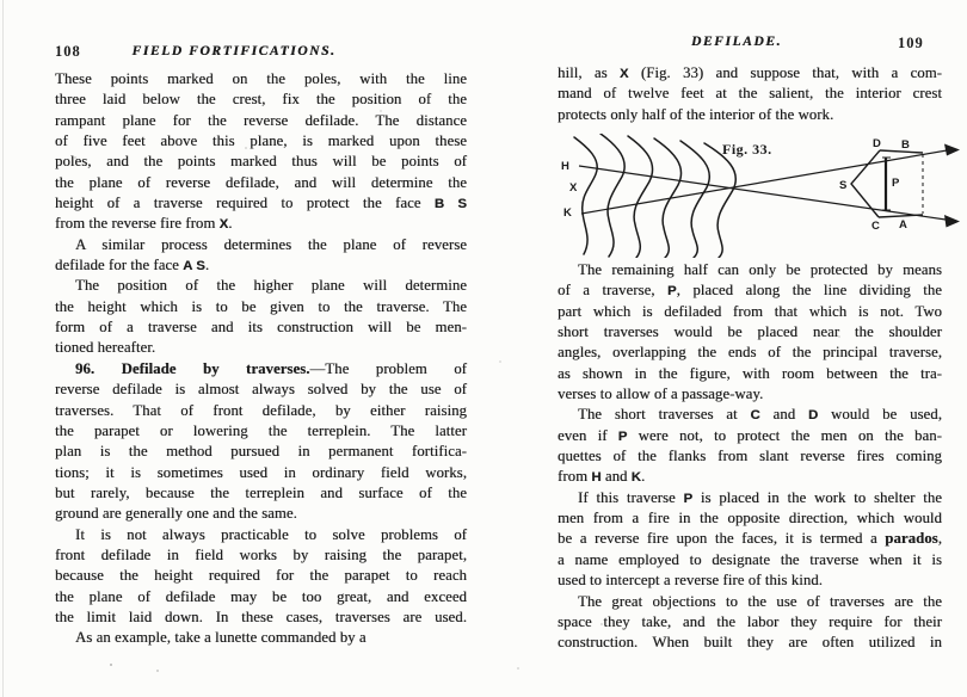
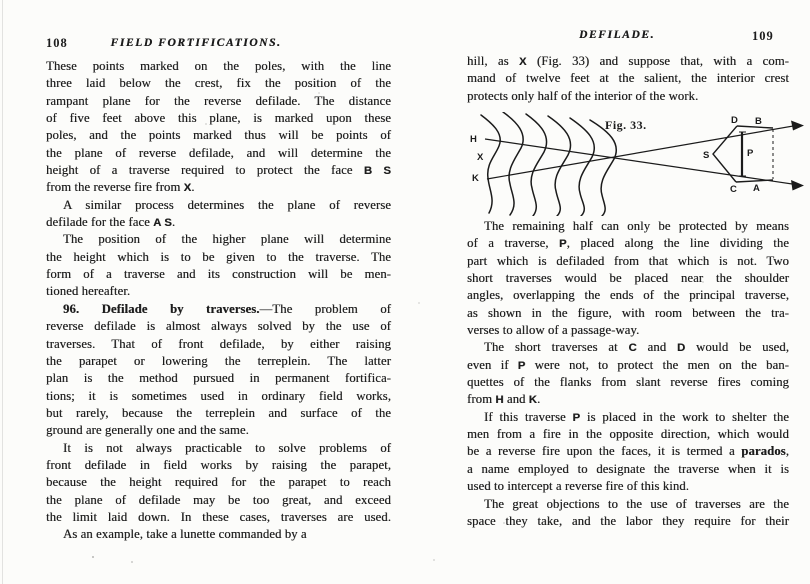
  108
  FIELD FORTIFICATIONS.
  These points marked on the poles, with the line
  three laid below the crest, fix the position of the
  rampant plane for the reverse defilade. The distance
  of five feet above this plane, is marked upon these
  poles, and the points marked thus will be points of
  the plane of reverse defilade, and will determine the
  height of a traverse required to protect the face B S
  from the reverse fire from X.
  A similar process determines the plane of reverse
  defilade for the face A S.
  The position of the higher plane will determine
  the height which is to be given to the traverse. The
  form of a traverse and its construction will be men-
  tioned hereafter.
  96. Defilade by traverses.—The problem of
  reverse defilade is almost always solved by the use of
  traverses. That of front defilade, by either raising
  the parapet or lowering the terreplein. The latter
  plan is the method pursued in permanent fortifica-
  tions; it is sometimes used in ordinary field works,
  but rarely, because the terreplein and surface of the
  ground are generally one and the same.
  It is not always practicable to solve problems of
  front defilade in field works by raising the parapet,
  because the height required for the parapet to reach
  the plane of defilade may be too great, and exceed
  the limit laid down. In these cases, traverses are used.
  As an example, take a lunette commanded by a
  109
  DEFILADE.
  hill, as X (Fig. 33) and suppose that, with a com-
  mand of twelve feet at the salient, the interior crest
  protects only half of the interior of the work.
  Fig. 33.
  H
  X
  K
  S
  D
  B
  P
  C
  A
  The remaining half can only be protected by means
  of a traverse, P, placed along the line dividing the
  part which is defiladed from that which is not. Two
  short traverses would be placed near the shoulder
  angles, overlapping the ends of the principal traverse,
  as shown in the figure, with room between the tra-
  verses to allow of a passage-way.
  The short traverses at C and D would be used,
  even if P were not, to protect the men on the ban-
  quettes of the flanks from slant reverse fires coming
  from H and K.
  If this traverse P is placed in the work to shelter the
  men from a fire in the opposite direction, which would
  be a reverse fire upon the faces, it is termed a parados,
  a name employed to designate the traverse when it is
  used to intercept a reverse fire of this kind.
  The great objections to the use of traverses are the
  space they take, and the labor they require for their
- construction. When built they are often utilized in
